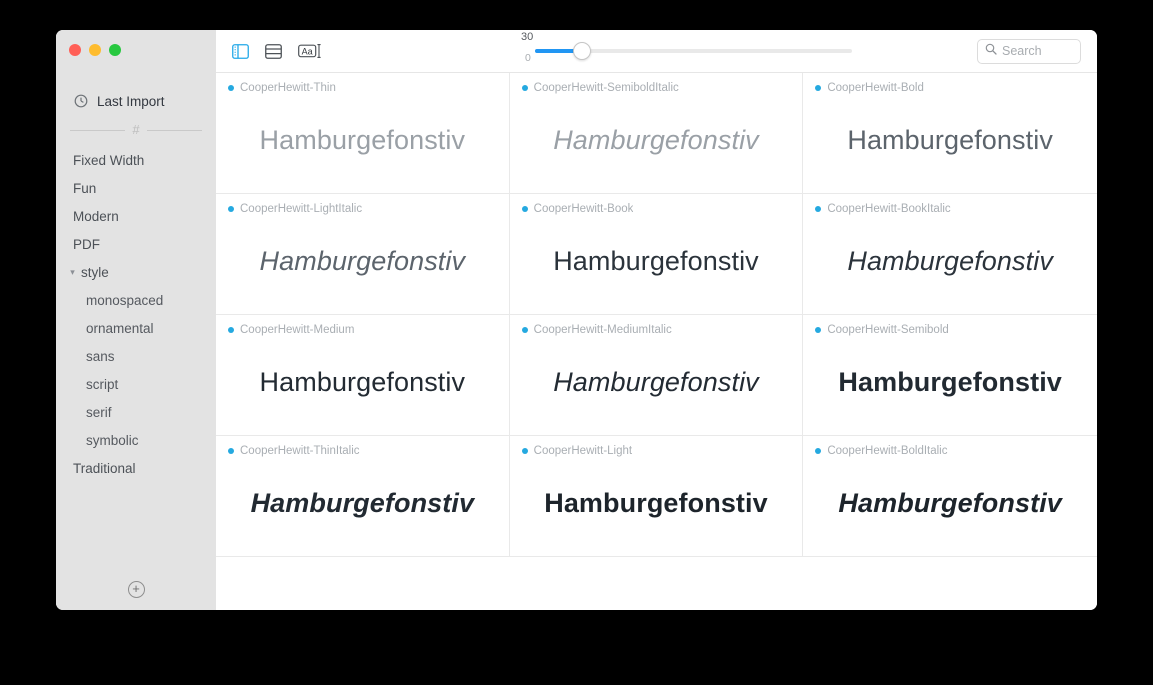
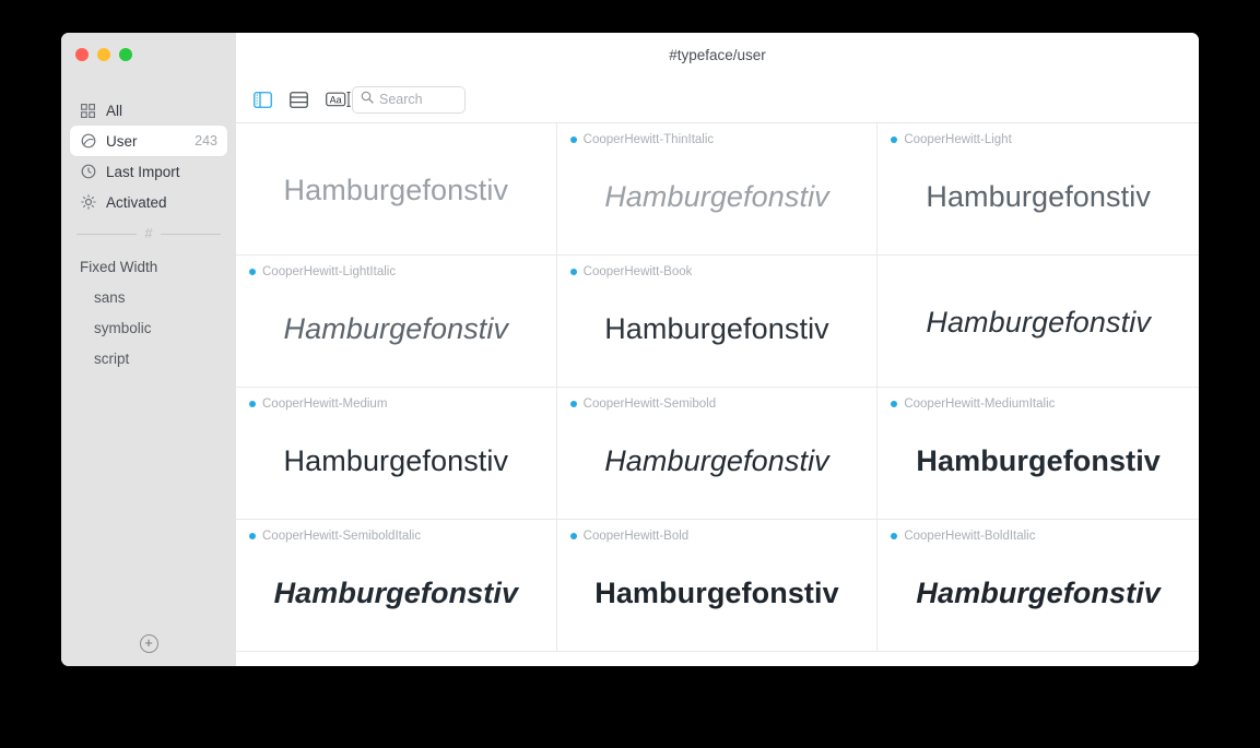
+ All
+ User
+ 243
  Last Import
+ Activated
  #
  Fixed Width
- Fun
- Modern
- PDF
- ▾
- style
- monospaced
- ornamental
  sans
- script
+ symbolic
- serif
- symbolic
+ script
- Traditional
  +
+ #typeface/user
  Aa
- 30
- 0
  Search
- CooperHewitt-Thin
  Hamburgefonstiv
- CooperHewitt-SemiboldItalic
+ CooperHewitt-ThinItalic
  Hamburgefonstiv
- CooperHewitt-Bold
+ CooperHewitt-Light
  Hamburgefonstiv
  CooperHewitt-LightItalic
  Hamburgefonstiv
  CooperHewitt-Book
  Hamburgefonstiv
- CooperHewitt-BookItalic
  Hamburgefonstiv
  CooperHewitt-Medium
  Hamburgefonstiv
- CooperHewitt-MediumItalic
+ CooperHewitt-Semibold
  Hamburgefonstiv
- CooperHewitt-Semibold
+ CooperHewitt-MediumItalic
  Hamburgefonstiv
- CooperHewitt-ThinItalic
+ CooperHewitt-SemiboldItalic
  Hamburgefonstiv
- CooperHewitt-Light
+ CooperHewitt-Bold
  Hamburgefonstiv
  CooperHewitt-BoldItalic
  Hamburgefonstiv
